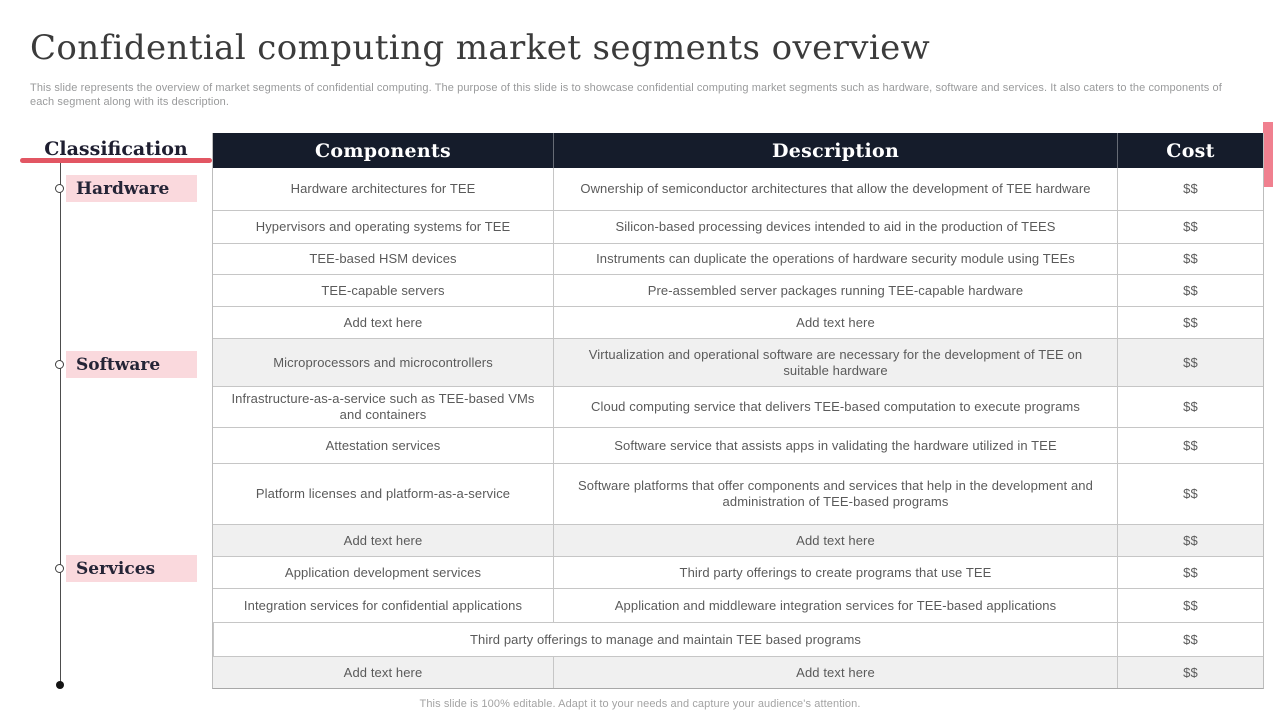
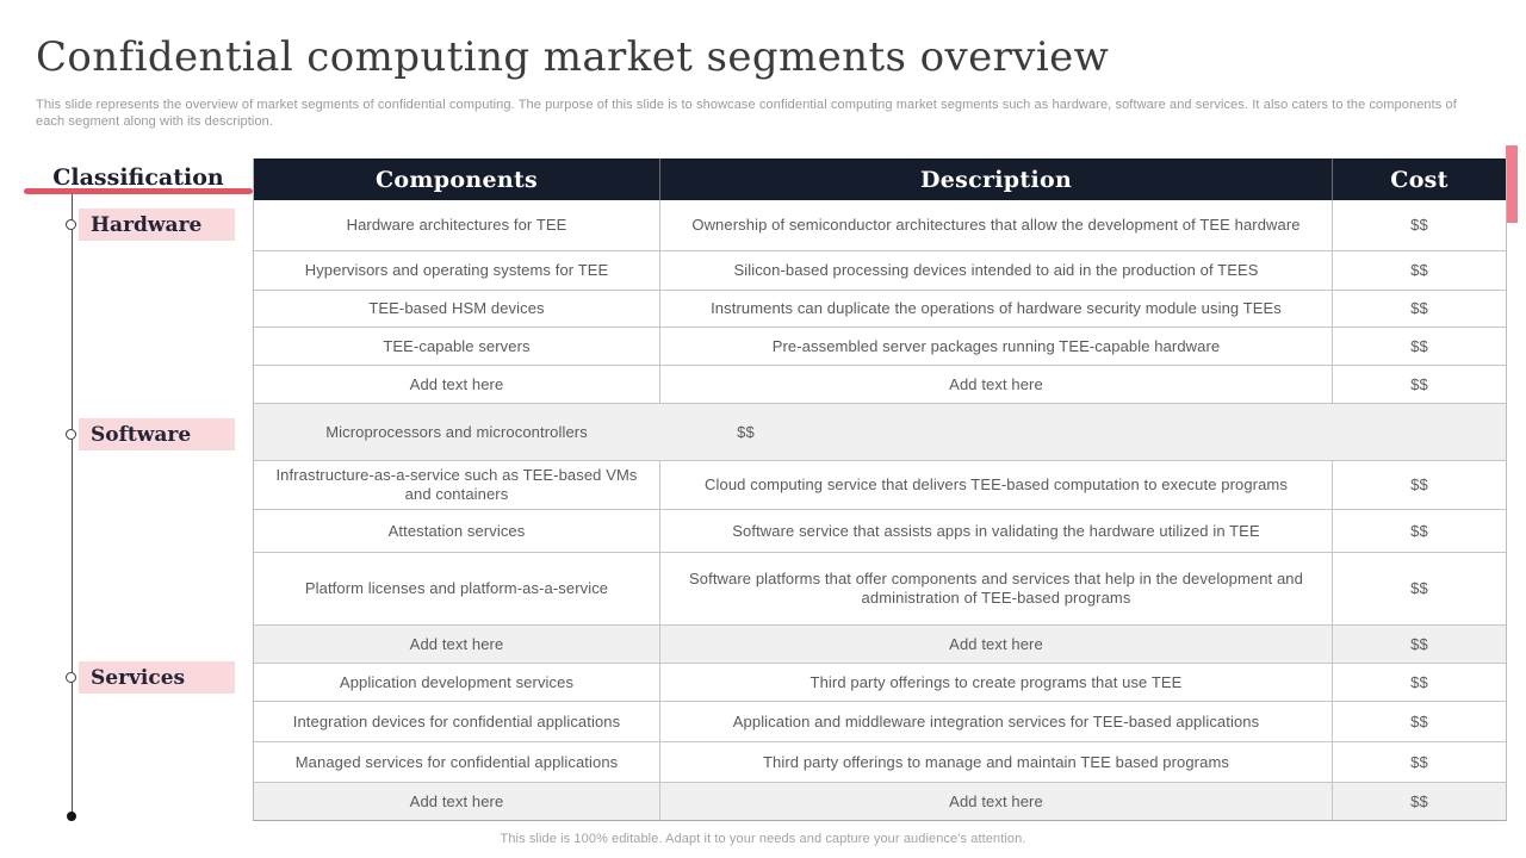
  Confidential computing market segments overview
  This slide represents the overview of market segments of confidential computing. The purpose of this slide is to showcase confidential computing market segments such as hardware, software and services. It also caters to the components of each segment along with its description.
  Classification
  Hardware
  Software
  Services
  Components
  Description
  Cost
  Hardware architectures for TEE
  Ownership of semiconductor architectures that allow the development of TEE hardware
  $$
  Hypervisors and operating systems for TEE
  Silicon-based processing devices intended to aid in the production of TEES
  $$
  TEE-based HSM devices
  Instruments can duplicate the operations of hardware security module using TEEs
  $$
  TEE-capable servers
  Pre-assembled server packages running TEE-capable hardware
  $$
  Add text here
  Add text here
  $$
  Microprocessors and microcontrollers
- Virtualization and operational software are necessary for the development of TEE on suitable hardware
  $$
  Infrastructure-as-a-service such as TEE-based VMs and containers
  Cloud computing service that delivers TEE-based computation to execute programs
  $$
  Attestation services
  Software service that assists apps in validating the hardware utilized in TEE
  $$
  Platform licenses and platform-as-a-service
  Software platforms that offer components and services that help in the development and administration of TEE-based programs
  $$
  Add text here
  Add text here
  $$
  Application development services
  Third party offerings to create programs that use TEE
  $$
- Integration services for confidential applications
+ Integration devices for confidential applications
  Application and middleware integration services for TEE-based applications
  $$
+ Managed services for confidential applications
  Third party offerings to manage and maintain TEE based programs
  $$
  Add text here
  Add text here
  $$
  This slide is 100% editable. Adapt it to your needs and capture your audience's attention.
